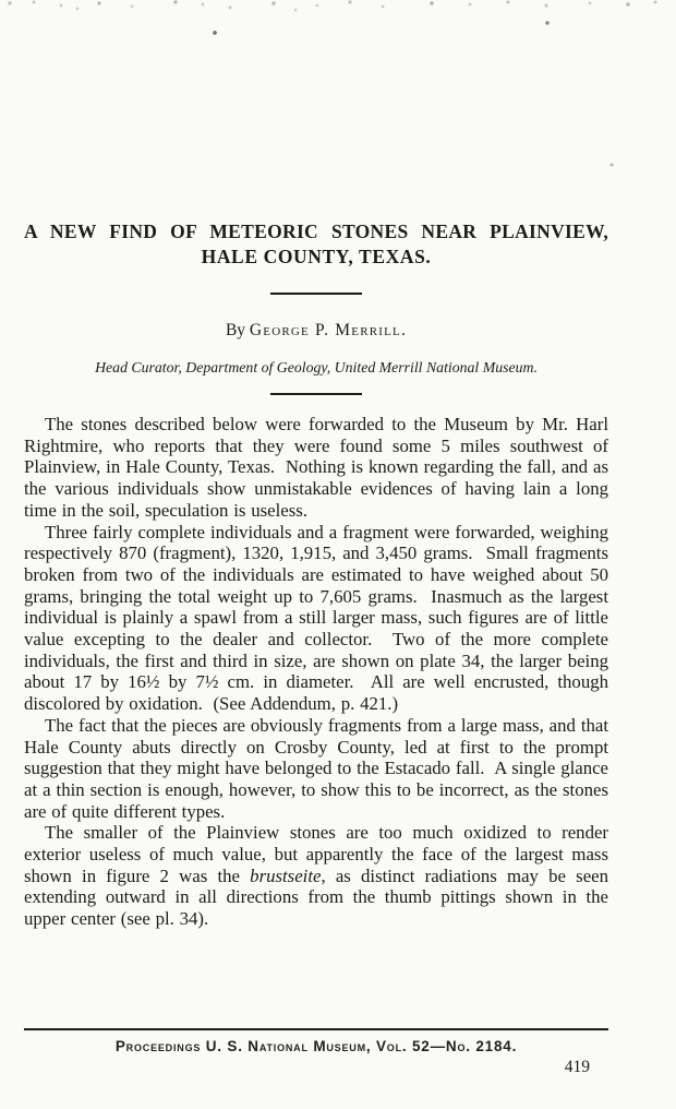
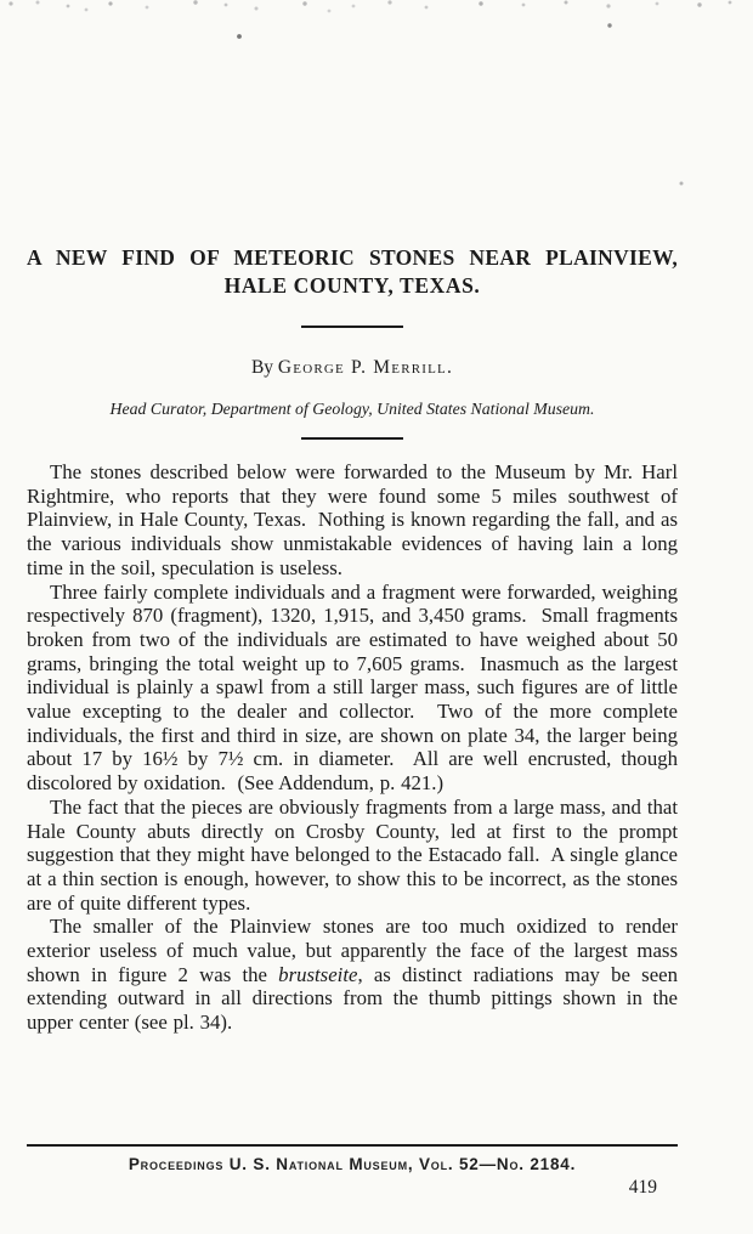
  A NEW FIND OF METEORIC STONES NEAR PLAINVIEW,
  HALE COUNTY, TEXAS.
  By George P. Merrill.
- Head Curator, Department of Geology, United Merrill National Museum.
+ Head Curator, Department of Geology, United States National Museum.
  The stones described below were forwarded to the Museum by Mr. Harl Rightmire, who reports that they were found some 5 miles southwest of Plainview, in Hale County, Texas. Nothing is known regarding the fall, and as the various individuals show unmistakable evidences of having lain a long time in the soil, speculation is useless.
  Three fairly complete individuals and a fragment were forwarded, weighing respectively 870 (fragment), 1320, 1,915, and 3,450 grams. Small fragments broken from two of the individuals are estimated to have weighed about 50 grams, bringing the total weight up to 7,605 grams. Inasmuch as the largest individual is plainly a spawl from a still larger mass, such figures are of little value excepting to the dealer and collector. Two of the more complete individuals, the first and third in size, are shown on plate 34, the larger being about 17 by 16½ by 7½ cm. in diameter. All are well encrusted, though discolored by oxidation. (See Addendum, p. 421.)
  The fact that the pieces are obviously fragments from a large mass, and that Hale County abuts directly on Crosby County, led at first to the prompt suggestion that they might have belonged to the Estacado fall. A single glance at a thin section is enough, however, to show this to be incorrect, as the stones are of quite different types.
  The smaller of the Plainview stones are too much oxidized to render exterior useless of much value, but apparently the face of the largest mass shown in figure 2 was the brustseite, as distinct radiations may be seen extending outward in all directions from the thumb pittings shown in the upper center (see pl. 34).
  Proceedings U. S. National Museum, Vol. 52—No. 2184.
  419
